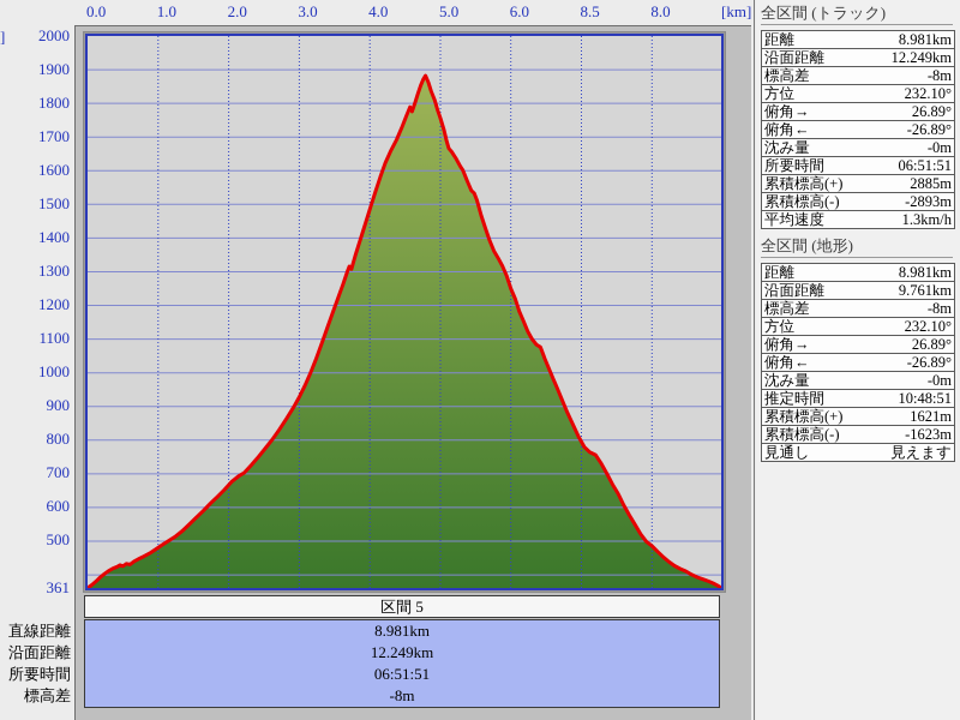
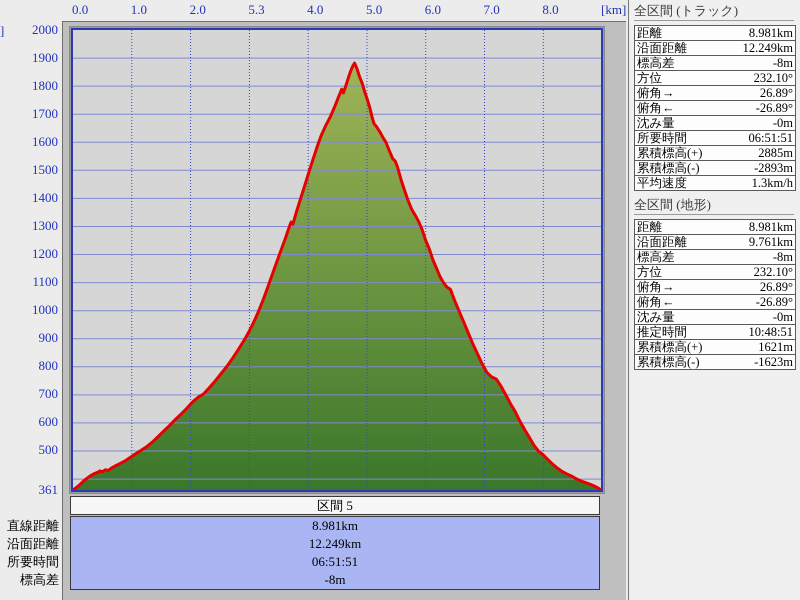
  ]
  0.0
  1.0
  2.0
- 3.0
+ 5.3
  4.0
  5.0
  6.0
- 8.5
+ 7.0
  8.0
  [km]
  2000
  1900
  1800
  1700
  1600
  1500
  1400
  1300
  1200
  1100
  1000
  900
  800
  700
  600
  500
  361
  区間 5
  8.981km
  12.249km
  06:51:51
  -8m
  直線距離
  沿面距離
  所要時間
  標高差
  全区間 (トラック)
  距離
  8.981km
  沿面距離
  12.249km
  標高差
  -8m
  方位
  232.10°
  俯角→
  26.89°
  俯角←
  -26.89°
  沈み量
  -0m
  所要時間
  06:51:51
  累積標高(+)
  2885m
  累積標高(-)
  -2893m
  平均速度
  1.3km/h
  全区間 (地形)
  距離
  8.981km
  沿面距離
  9.761km
  標高差
  -8m
  方位
  232.10°
  俯角→
  26.89°
  俯角←
  -26.89°
  沈み量
  -0m
  推定時間
  10:48:51
  累積標高(+)
  1621m
  累積標高(-)
  -1623m
- 見通し
- 見えます
